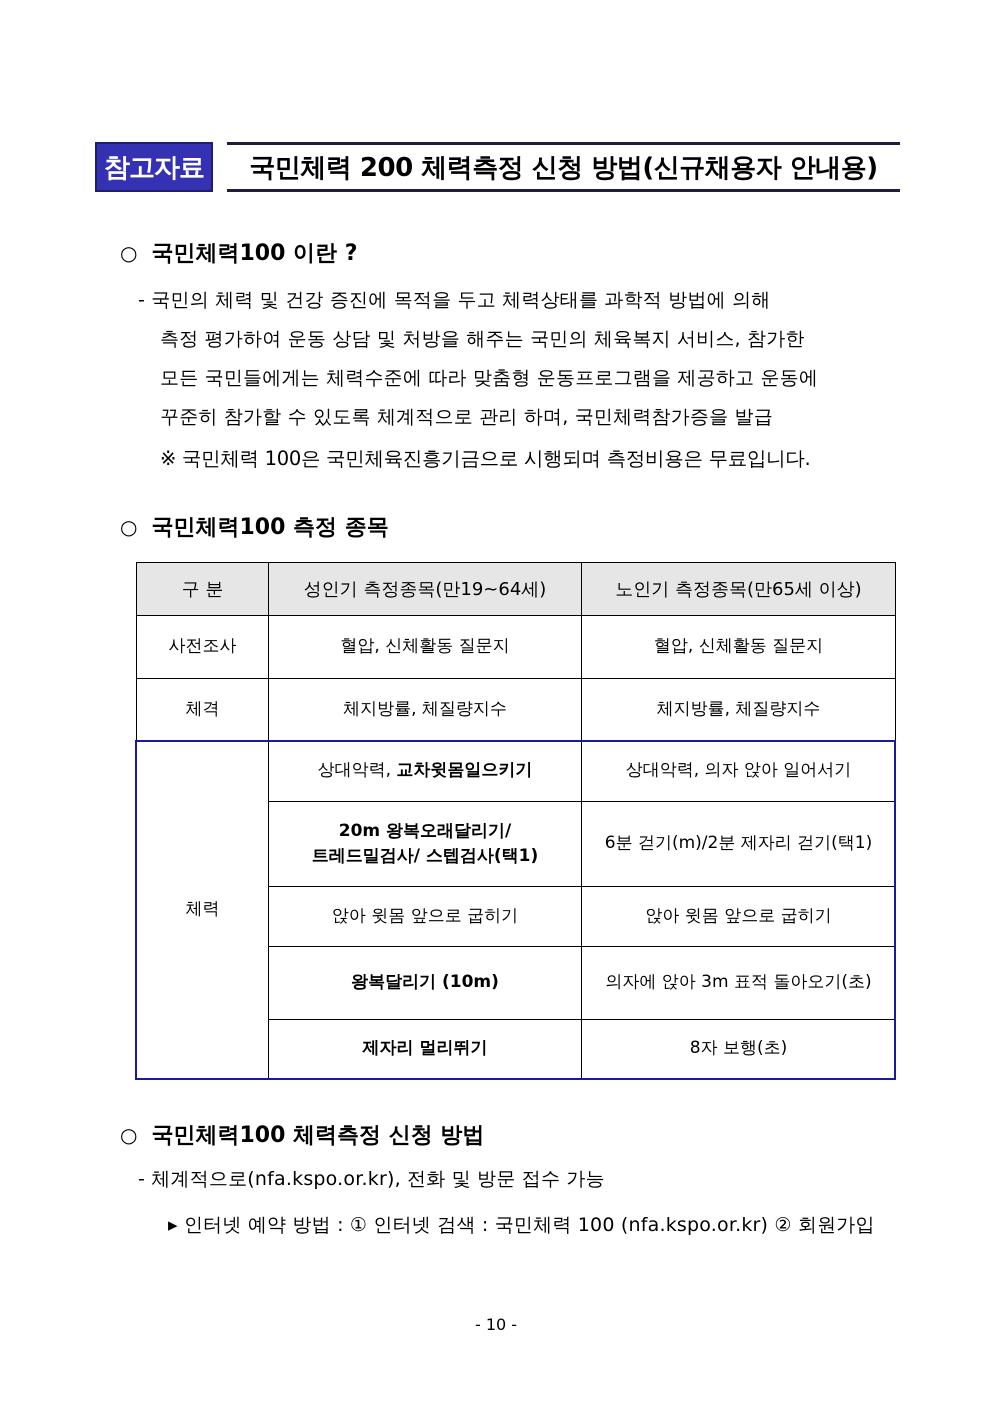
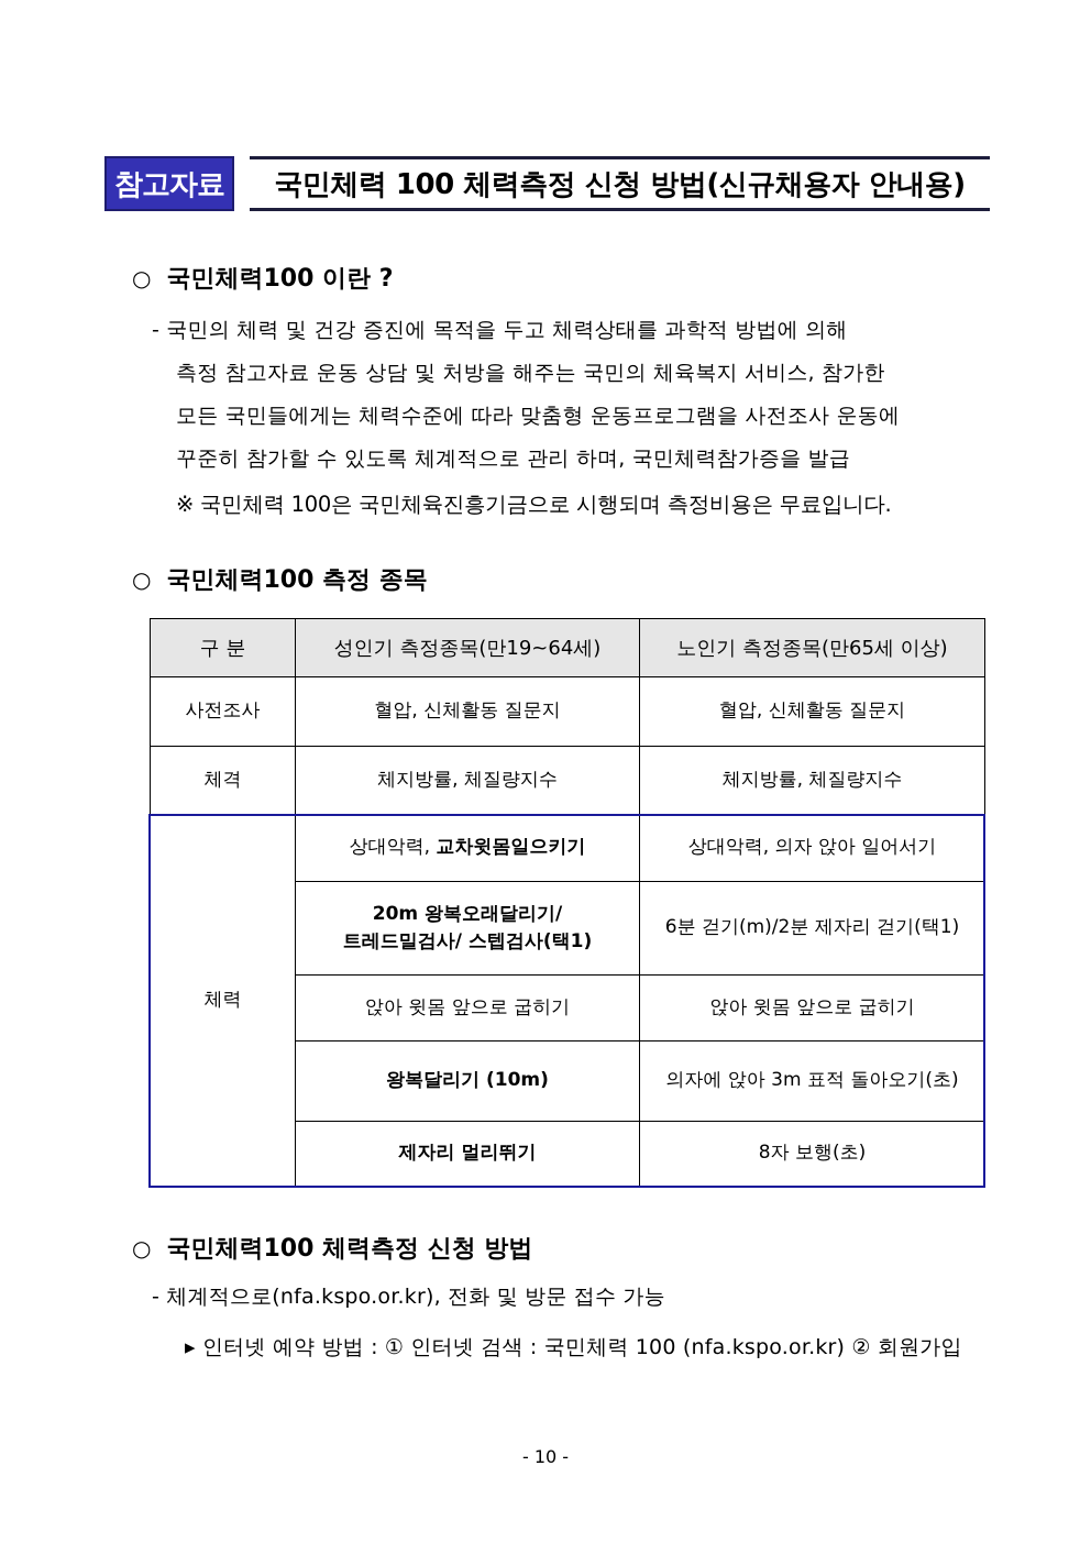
  참고자료
- 국민체력 200 체력측정 신청 방법(신규채용자 안내용)
+ 국민체력 100 체력측정 신청 방법(신규채용자 안내용)
  ○
  국민체력100 이란 ?
  - 국민의 체력 및 건강 증진에 목적을 두고 체력상태를 과학적 방법에 의해
- 측정 평가하여 운동 상담 및 처방을 해주는 국민의 체육복지 서비스, 참가한
+ 측정 참고자료 운동 상담 및 처방을 해주는 국민의 체육복지 서비스, 참가한
- 모든 국민들에게는 체력수준에 따라 맞춤형 운동프로그램을 제공하고 운동에
+ 모든 국민들에게는 체력수준에 따라 맞춤형 운동프로그램을 사전조사 운동에
  꾸준히 참가할 수 있도록 체계적으로 관리 하며, 국민체력참가증을 발급
  ※ 국민체력 100은 국민체육진흥기금으로 시행되며 측정비용은 무료입니다.
  ○
  국민체력100 측정 종목
  구 분	성인기 측정종목(만19~64세)	노인기 측정종목(만65세 이상)
  사전조사	혈압, 신체활동 질문지	혈압, 신체활동 질문지
  체격	체지방률, 체질량지수	체지방률, 체질량지수
  체력	상대악력, 교차윗몸일으키기	상대악력, 의자 앉아 일어서기
  20m 왕복오래달리기/ 트레드밀검사/ 스텝검사(택1)	6분 걷기(m)/2분 제자리 걷기(택1)
  앉아 윗몸 앞으로 굽히기	앉아 윗몸 앞으로 굽히기
  왕복달리기 (10m)	의자에 앉아 3m 표적 돌아오기(초)
  제자리 멀리뛰기	8자 보행(초)
  ○
  국민체력100 체력측정 신청 방법
  - 체계적으로(nfa.kspo.or.kr), 전화 및 방문 접수 가능
  ▸ 인터넷 예약 방법 : ① 인터넷 검색 : 국민체력 100 (nfa.kspo.or.kr) ② 회원가입
  - 10 -
